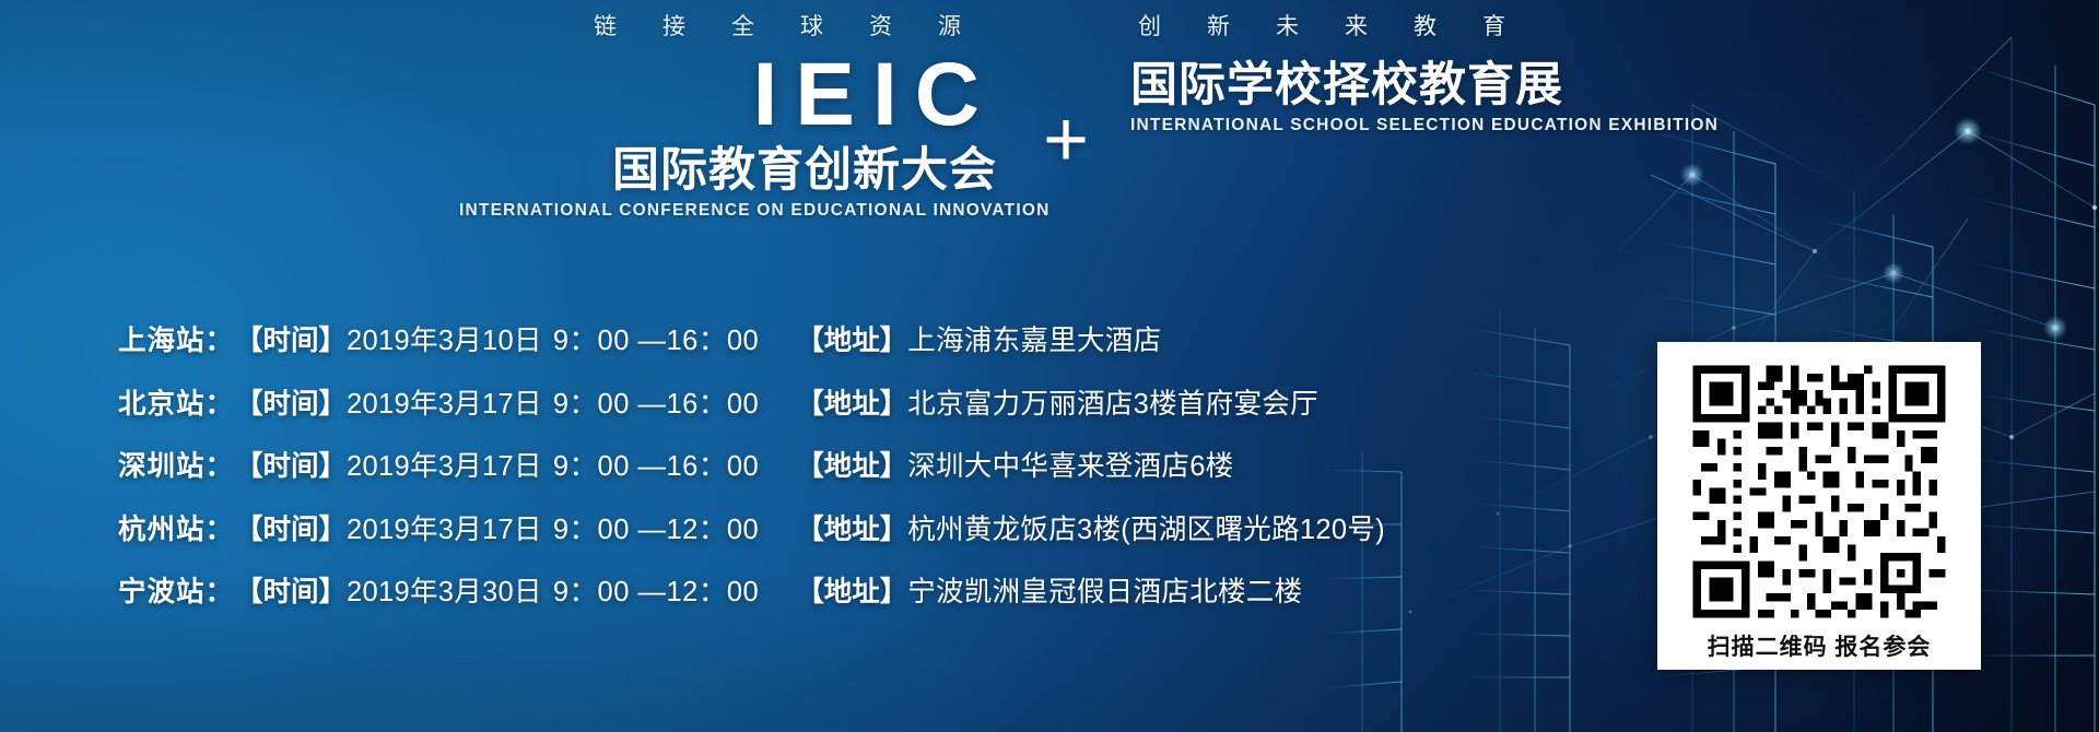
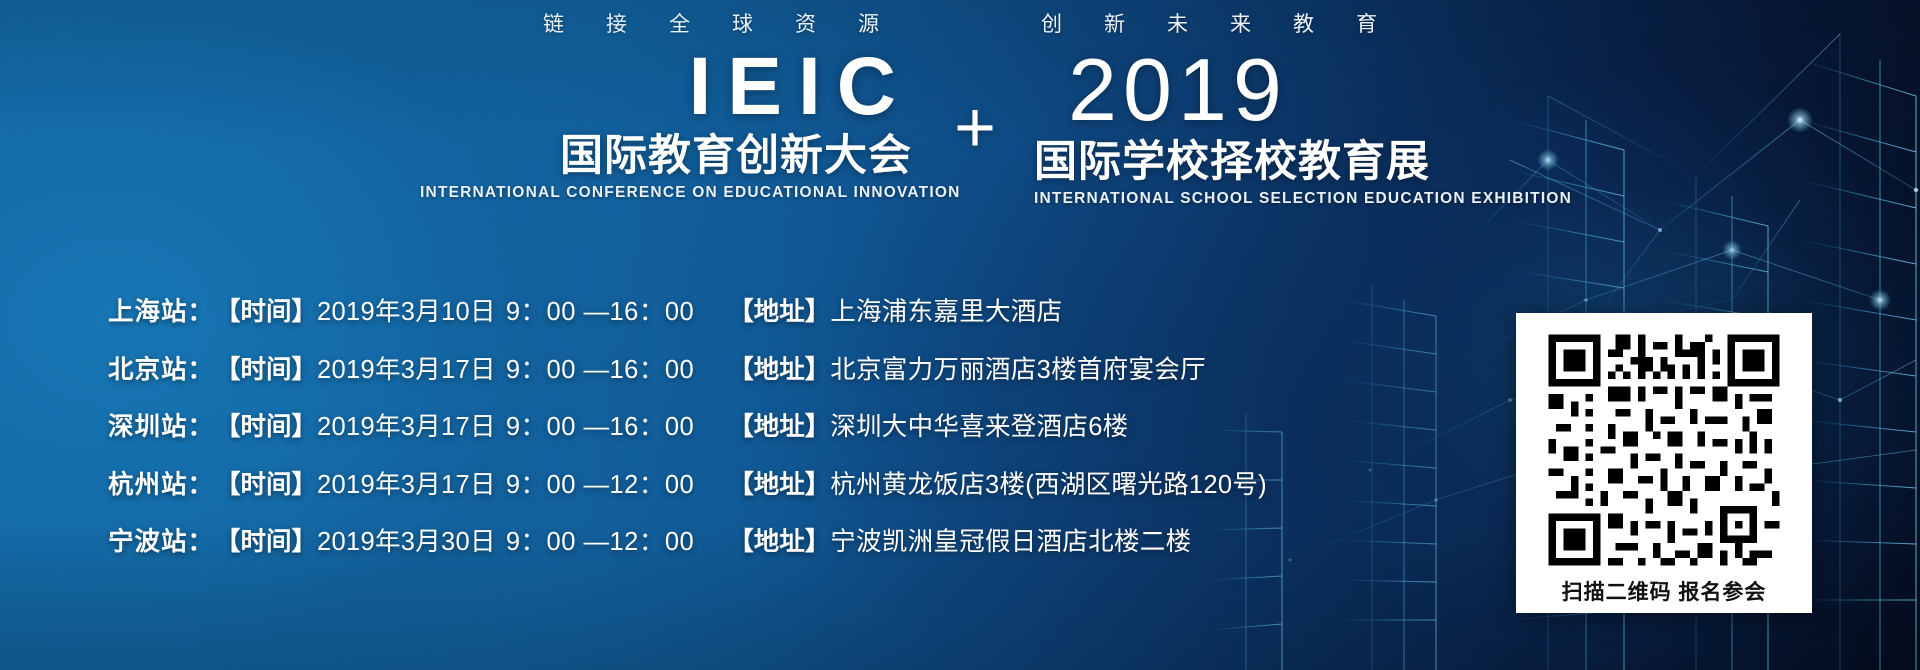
  链接全球资源 创新未来教育
  IEIC
  国际教育创新大会
  INTERNATIONAL CONFERENCE ON EDUCATIONAL INNOVATION
  +
+ 2019
  国际学校择校教育展
  INTERNATIONAL SCHOOL SELECTION EDUCATION EXHIBITION
  上海站
  ：
  【时间】
  2019年3月10日
  9：00 —16：00
  【地址】
  上海浦东嘉里大酒店
  北京站
  ：
  【时间】
  2019年3月17日
  9：00 —16：00
  【地址】
  北京富力万丽酒店3楼首府宴会厅
  深圳站
  ：
  【时间】
  2019年3月17日
  9：00 —16：00
  【地址】
  深圳大中华喜来登酒店6楼
  杭州站
  ：
  【时间】
  2019年3月17日
  9：00 —12：00
  【地址】
  杭州黄龙饭店3楼(西湖区曙光路120号)
  宁波站
  ：
  【时间】
  2019年3月30日
  9：00 —12：00
  【地址】
  宁波凯洲皇冠假日酒店北楼二楼
  扫描二维码 报名参会
